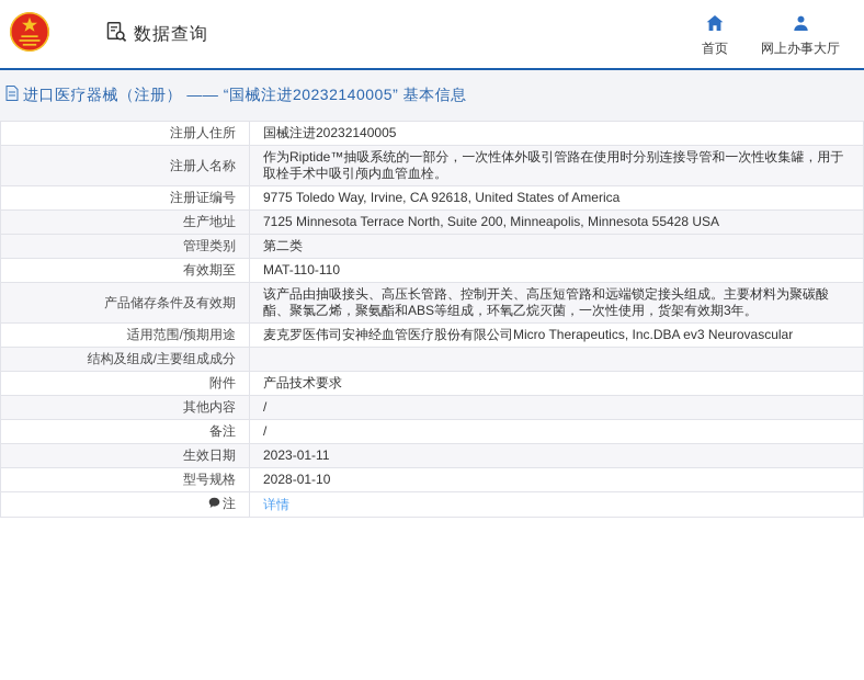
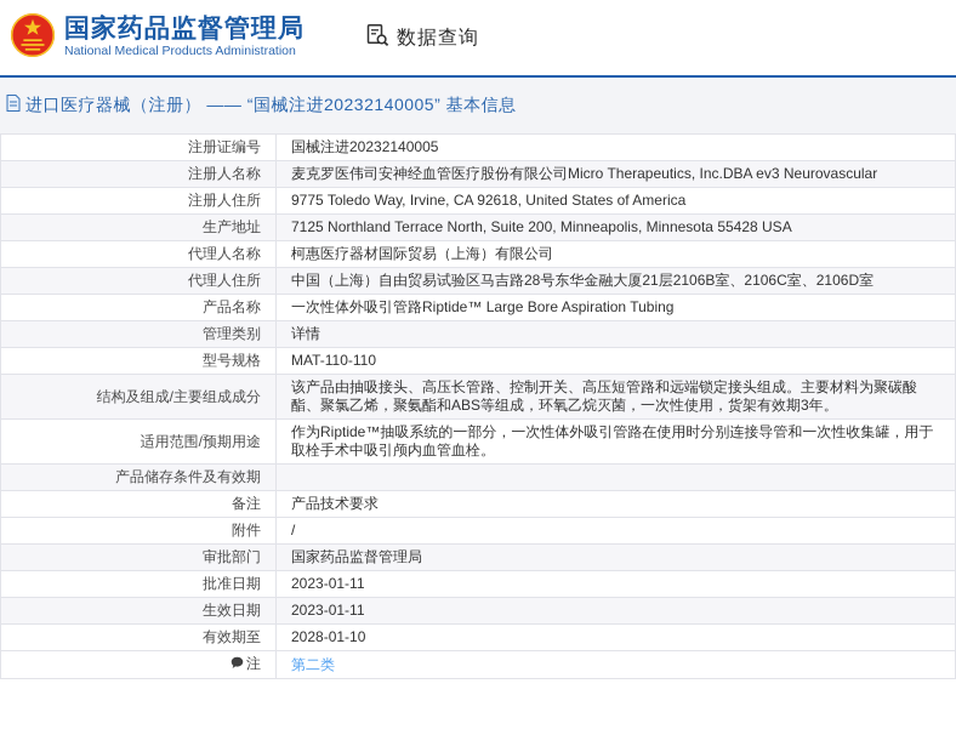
+ 国家药品监督管理局
+ National Medical Products Administration
  数据查询
- 首页
- 网上办事大厅
  进口医疗器械（注册） —— “国械注进20232140005” 基本信息
- 注册人住所	国械注进20232140005
+ 注册证编号	国械注进20232140005
- 注册人名称	作为Riptide™抽吸系统的一部分，一次性体外吸引管路在使用时分别连接导管和一次性收集罐，用于取栓手术中吸引颅内血管血栓。
+ 注册人名称	麦克罗医伟司安神经血管医疗股份有限公司Micro Therapeutics, Inc.DBA ev3 Neurovascular
- 注册证编号	9775 Toledo Way, Irvine, CA 92618, United States of America
+ 注册人住所	9775 Toledo Way, Irvine, CA 92618, United States of America
- 生产地址	7125 Minnesota Terrace North, Suite 200, Minneapolis, Minnesota 55428 USA
+ 生产地址	7125 Northland Terrace North, Suite 200, Minneapolis, Minnesota 55428 USA
+ 代理人名称	柯惠医疗器材国际贸易（上海）有限公司
+ 代理人住所	中国（上海）自由贸易试验区马吉路28号东华金融大厦21层2106B室、2106C室、2106D室
+ 产品名称	一次性体外吸引管路Riptide™ Large Bore Aspiration Tubing
- 管理类别	第二类
+ 管理类别	详情
- 有效期至	MAT-110-110
+ 型号规格	MAT-110-110
- 产品储存条件及有效期	该产品由抽吸接头、高压长管路、控制开关、高压短管路和远端锁定接头组成。主要材料为聚碳酸酯、聚氯乙烯，聚氨酯和ABS等组成，环氧乙烷灭菌，一次性使用，货架有效期3年。
+ 结构及组成/主要组成成分	该产品由抽吸接头、高压长管路、控制开关、高压短管路和远端锁定接头组成。主要材料为聚碳酸酯、聚氯乙烯，聚氨酯和ABS等组成，环氧乙烷灭菌，一次性使用，货架有效期3年。
- 适用范围/预期用途	麦克罗医伟司安神经血管医疗股份有限公司Micro Therapeutics, Inc.DBA ev3 Neurovascular
+ 适用范围/预期用途	作为Riptide™抽吸系统的一部分，一次性体外吸引管路在使用时分别连接导管和一次性收集罐，用于取栓手术中吸引颅内血管血栓。
- 结构及组成/主要组成成分
+ 产品储存条件及有效期
- 附件	产品技术要求
+ 备注	产品技术要求
- 其他内容	/
- 备注	/
+ 附件	/
+ 审批部门	国家药品监督管理局
+ 批准日期	2023-01-11
  生效日期	2023-01-11
- 型号规格	2028-01-10
+ 有效期至	2028-01-10
- 注	详情
+ 注	第二类
